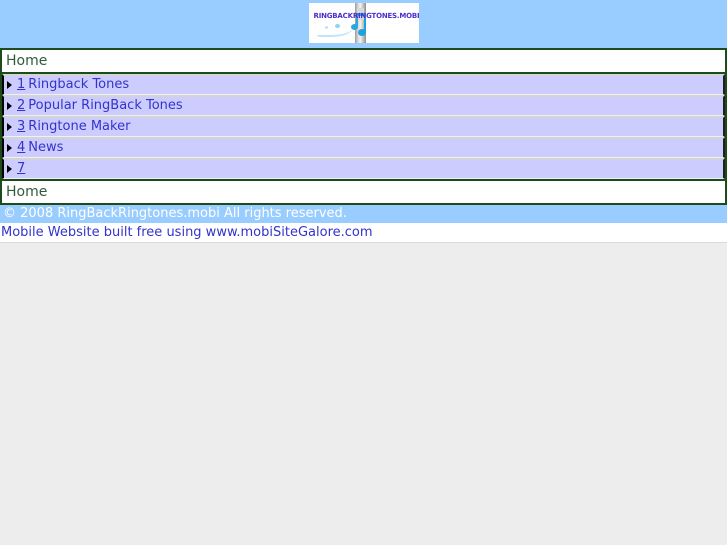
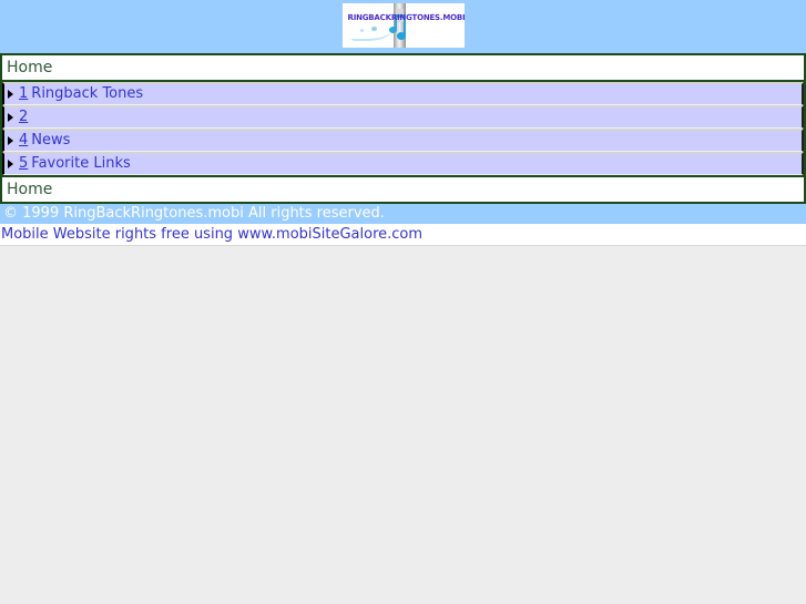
  RINGBACKRINGTONES.MOBI
  Home
  1
  Ringback Tones
  2
- Popular RingBack Tones
- 3
- Ringtone Maker
  4
  News
- 7
+ 5
+ Favorite Links
  Home
- © 2008 RingBackRingtones.mobi All rights reserved.
+ © 1999 RingBackRingtones.mobi All rights reserved.
- Mobile Website built free using www.mobiSiteGalore.com
+ Mobile Website rights free using www.mobiSiteGalore.com
